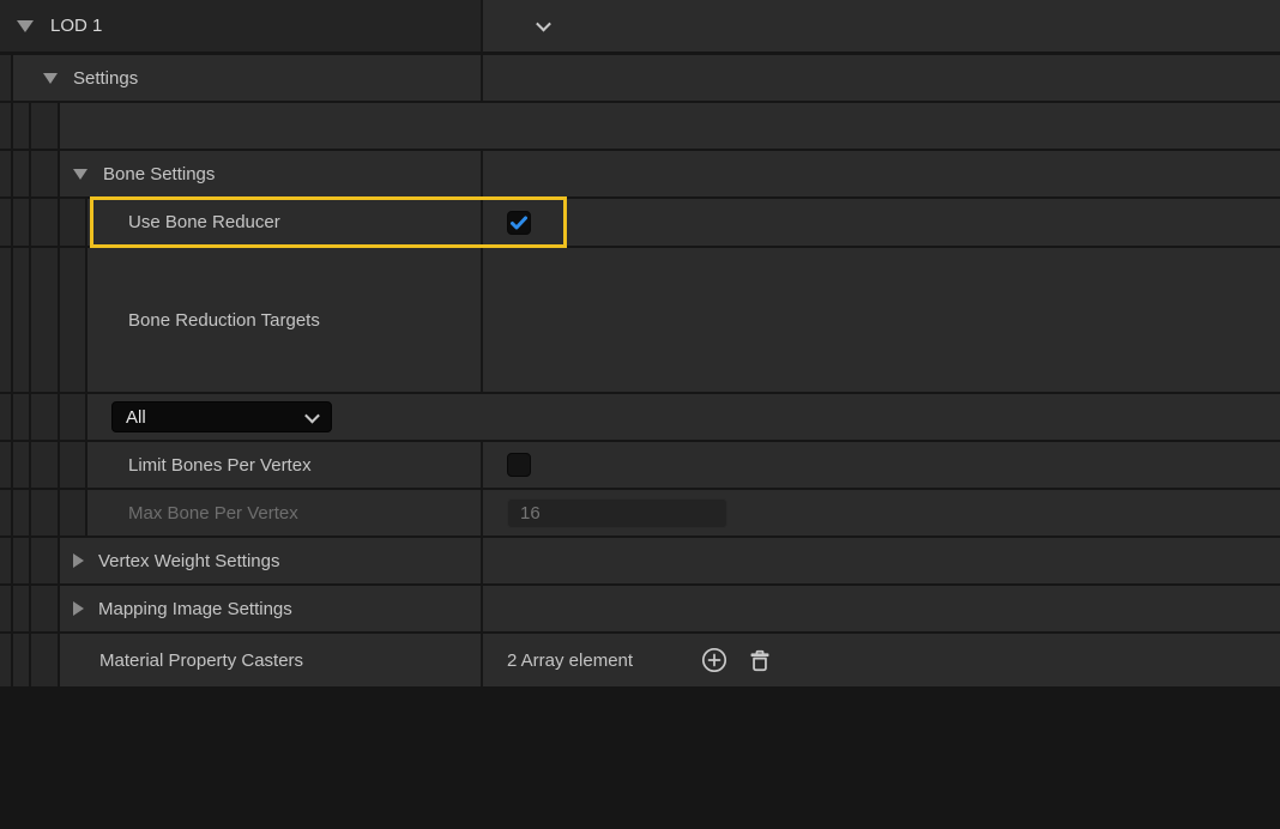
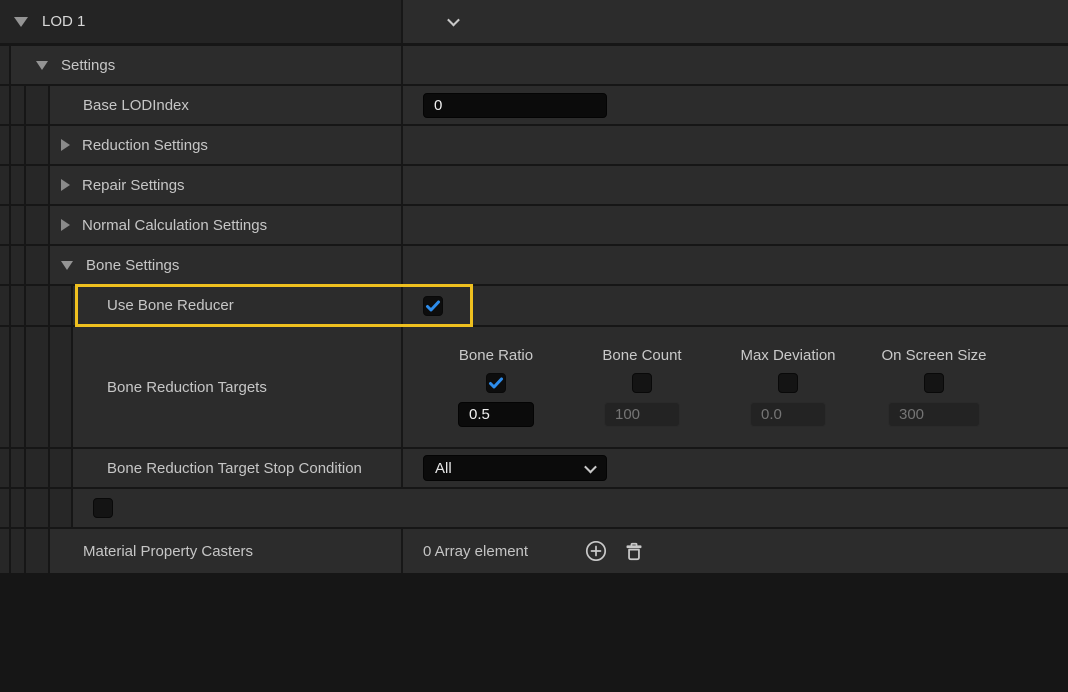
  LOD 1
  Settings
+ Base LODIndex
+ 0
+ Reduction Settings
+ Repair Settings
+ Normal Calculation Settings
  Bone Settings
  Use Bone Reducer
  Bone Reduction Targets
+ Bone Ratio
+ 0.5
+ Bone Count
+ 100
+ Max Deviation
+ 0.0
+ On Screen Size
+ 300
+ Bone Reduction Target Stop Condition
  All
- Limit Bones Per Vertex
- Max Bone Per Vertex
- 16
- Vertex Weight Settings
- Mapping Image Settings
  Material Property Casters
- 2 Array element
+ 0 Array element
